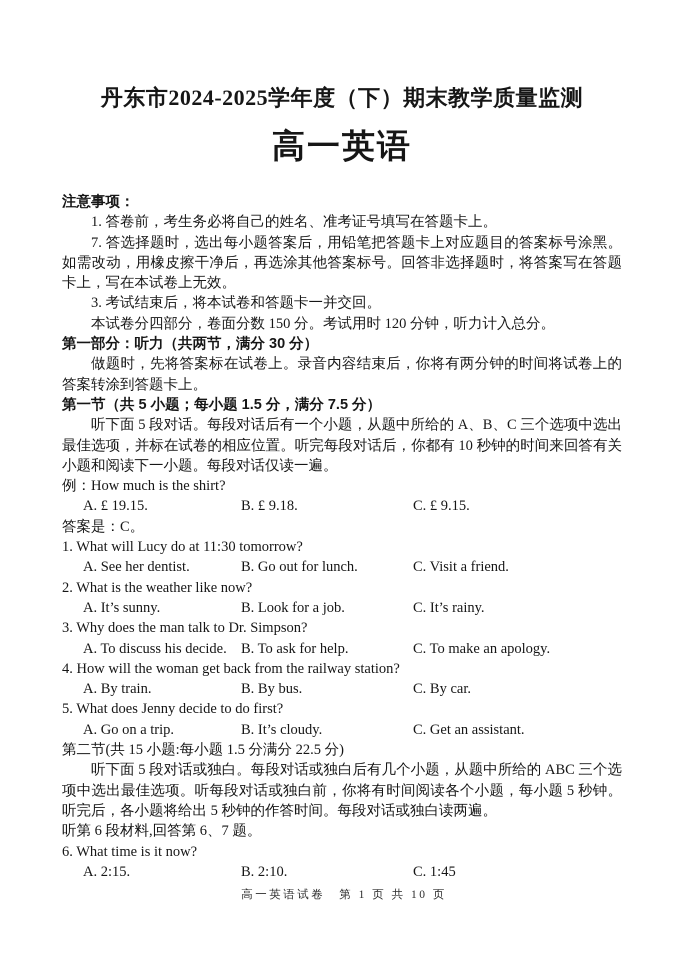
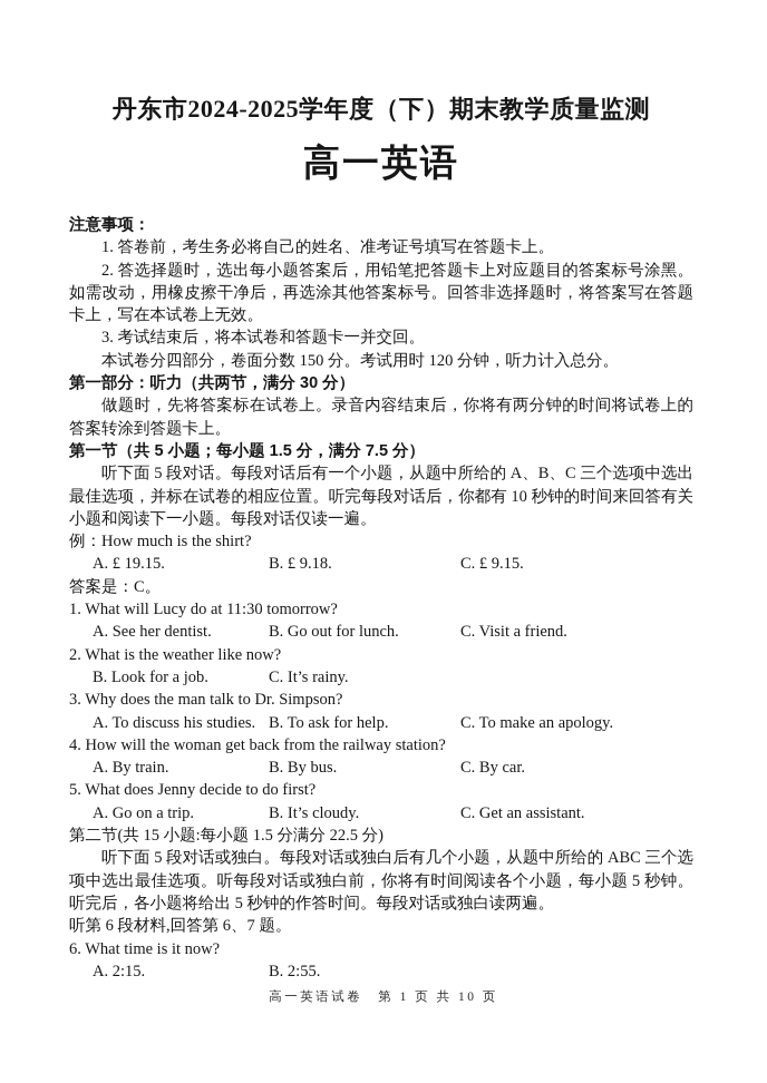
  丹东市2024-2025学年度（下）期末教学质量监测
  高一英语
  注意事项：
  1. 答卷前，考生务必将自己的姓名、准考证号填写在答题卡上。
- 7. 答选择题时，选出每小题答案后，用铅笔把答题卡上对应题目的答案标号涂黑。如需改动，用橡皮擦干净后，再选涂其他答案标号。回答非选择题时，将答案写在答题卡上，写在本试卷上无效。
+ 2. 答选择题时，选出每小题答案后，用铅笔把答题卡上对应题目的答案标号涂黑。如需改动，用橡皮擦干净后，再选涂其他答案标号。回答非选择题时，将答案写在答题卡上，写在本试卷上无效。
  3. 考试结束后，将本试卷和答题卡一并交回。
  本试卷分四部分，卷面分数 150 分。考试用时 120 分钟，听力计入总分。
  第一部分：听力（共两节，满分 30 分）
  做题时，先将答案标在试卷上。录音内容结束后，你将有两分钟的时间将试卷上的答案转涂到答题卡上。
  第一节（共 5 小题；每小题 1.5 分，满分 7.5 分）
  听下面 5 段对话。每段对话后有一个小题，从题中所给的 A、B、C 三个选项中选出最佳选项，并标在试卷的相应位置。听完每段对话后，你都有 10 秒钟的时间来回答有关小题和阅读下一小题。每段对话仅读一遍。
  例：How much is the shirt?
  A. £ 19.15.
  B. £ 9.18.
  C. £ 9.15.
  答案是：C。
  1. What will Lucy do at 11:30 tomorrow?
  A. See her dentist.
  B. Go out for lunch.
  C. Visit a friend.
  2. What is the weather like now?
- A. It’s sunny.
  B. Look for a job.
  C. It’s rainy.
  3. Why does the man talk to Dr. Simpson?
- A. To discuss his decide.
+ A. To discuss his studies.
  B. To ask for help.
  C. To make an apology.
  4. How will the woman get back from the railway station?
  A. By train.
  B. By bus.
  C. By car.
  5. What does Jenny decide to do first?
  A. Go on a trip.
  B. It’s cloudy.
  C. Get an assistant.
  第二节(共 15 小题:每小题 1.5 分满分 22.5 分)
  听下面 5 段对话或独白。每段对话或独白后有几个小题，从题中所给的 ABC 三个选项中选出最佳选项。听每段对话或独白前，你将有时间阅读各个小题，每小题 5 秒钟。听完后，各小题将给出 5 秒钟的作答时间。每段对话或独白读两遍。
  听第 6 段材料,回答第 6、7 题。
  6. What time is it now?
  A. 2:15.
- B. 2:10.
+ B. 2:55.
- C. 1:45
  高一英语试卷 第 1 页 共 10 页
